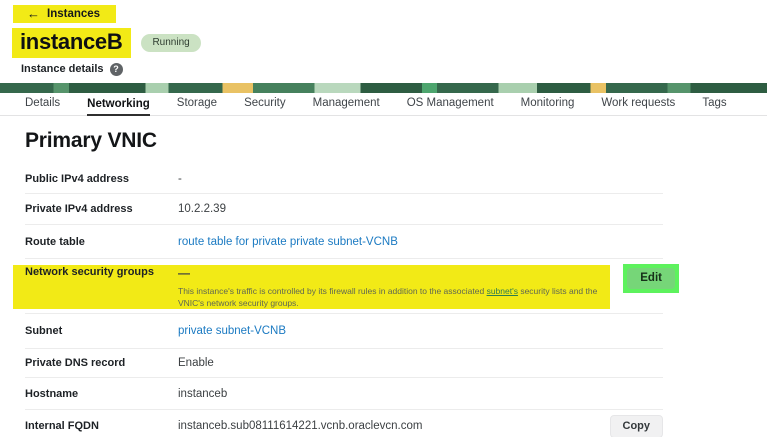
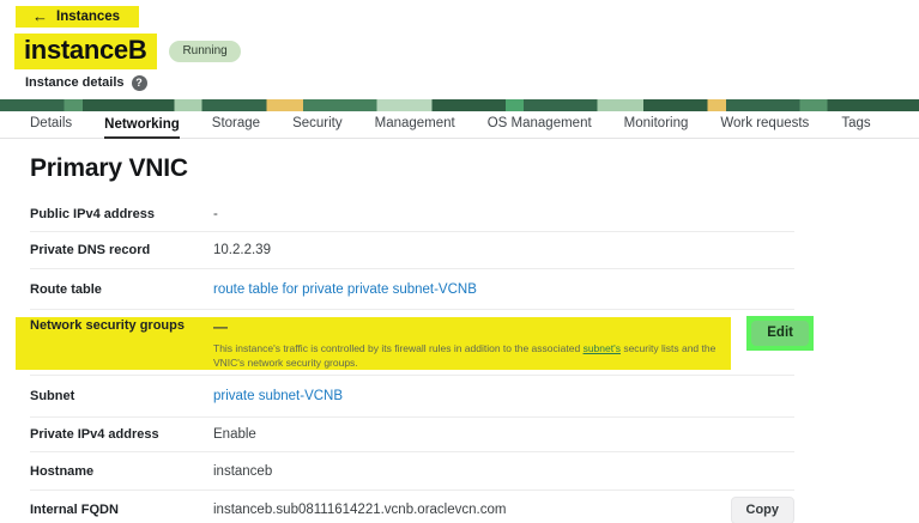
  ←
  Instances
  instanceB
  Running
  Instance details
  ?
  Details
  Networking
  Storage
  Security
  Management
  OS Management
  Monitoring
  Work requests
  Tags
  Primary VNIC
  Public IPv4 address
  -
- Private IPv4 address
+ Private DNS record
  10.2.2.39
  Route table
  route table for private private subnet-VCNB
  Network security groups
  —
  This instance's traffic is controlled by its firewall rules in addition to the associated subnet's security lists and the VNIC's network security groups.
  Edit
  Subnet
  private subnet-VCNB
- Private DNS record
+ Private IPv4 address
  Enable
  Hostname
  instanceb
  Internal FQDN
  instanceb.sub08111614221.vcnb.oraclevcn.com
  Copy
